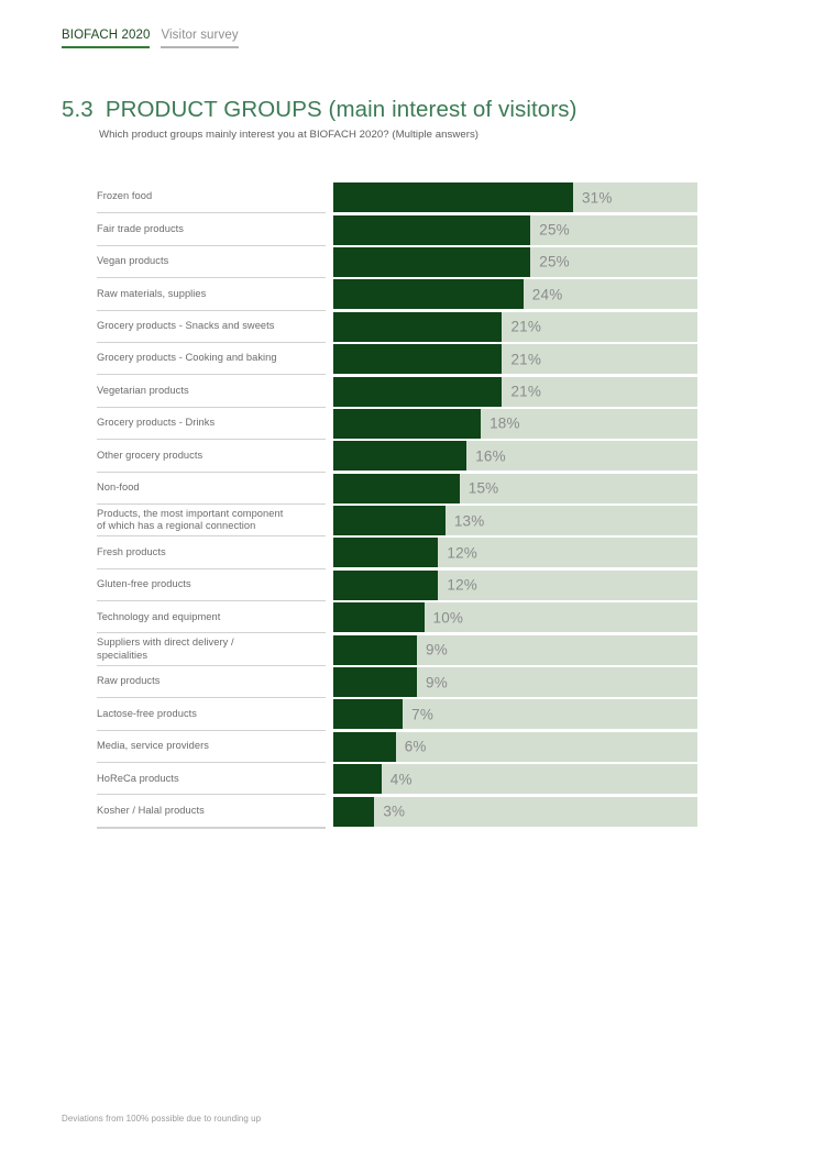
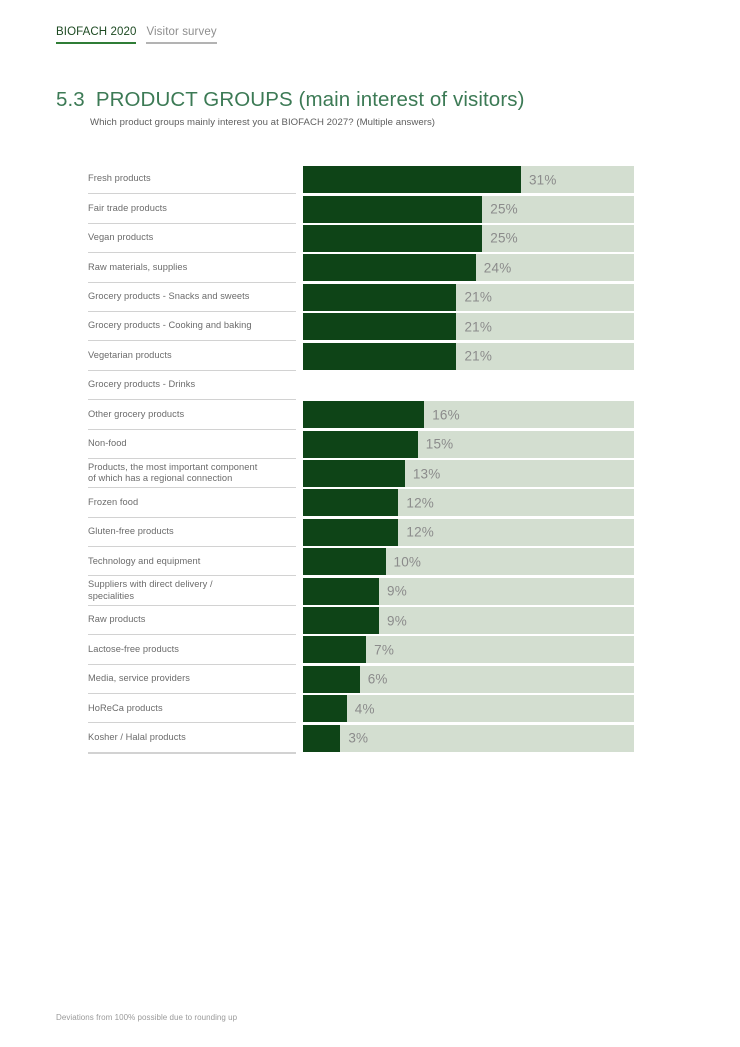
  BIOFACH 2020
  Visitor survey
  5.3
  PRODUCT GROUPS (main interest of visitors)
- Which product groups mainly interest you at BIOFACH 2020? (Multiple answers)
+ Which product groups mainly interest you at BIOFACH 2027? (Multiple answers)
- Frozen food
+ Fresh products
  31%
  Fair trade products
  25%
  Vegan products
  25%
  Raw materials, supplies
  24%
  Grocery products - Snacks and sweets
  21%
  Grocery products - Cooking and baking
  21%
  Vegetarian products
  21%
  Grocery products - Drinks
- 18%
  Other grocery products
  16%
  Non-food
  15%
  Products, the most important component
  of which has a regional connection
  13%
- Fresh products
+ Frozen food
  12%
  Gluten-free products
  12%
  Technology and equipment
  10%
  Suppliers with direct delivery /
  specialities
  9%
  Raw products
  9%
  Lactose-free products
  7%
  Media, service providers
  6%
  HoReCa products
  4%
  Kosher / Halal products
  3%
  Deviations from 100% possible due to rounding up
